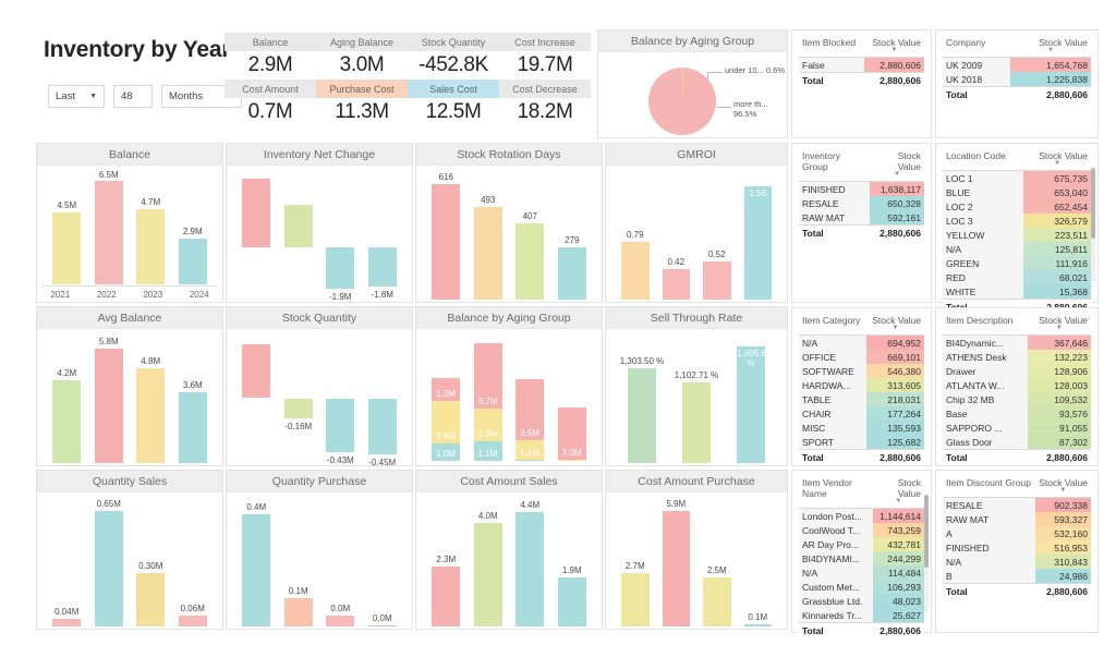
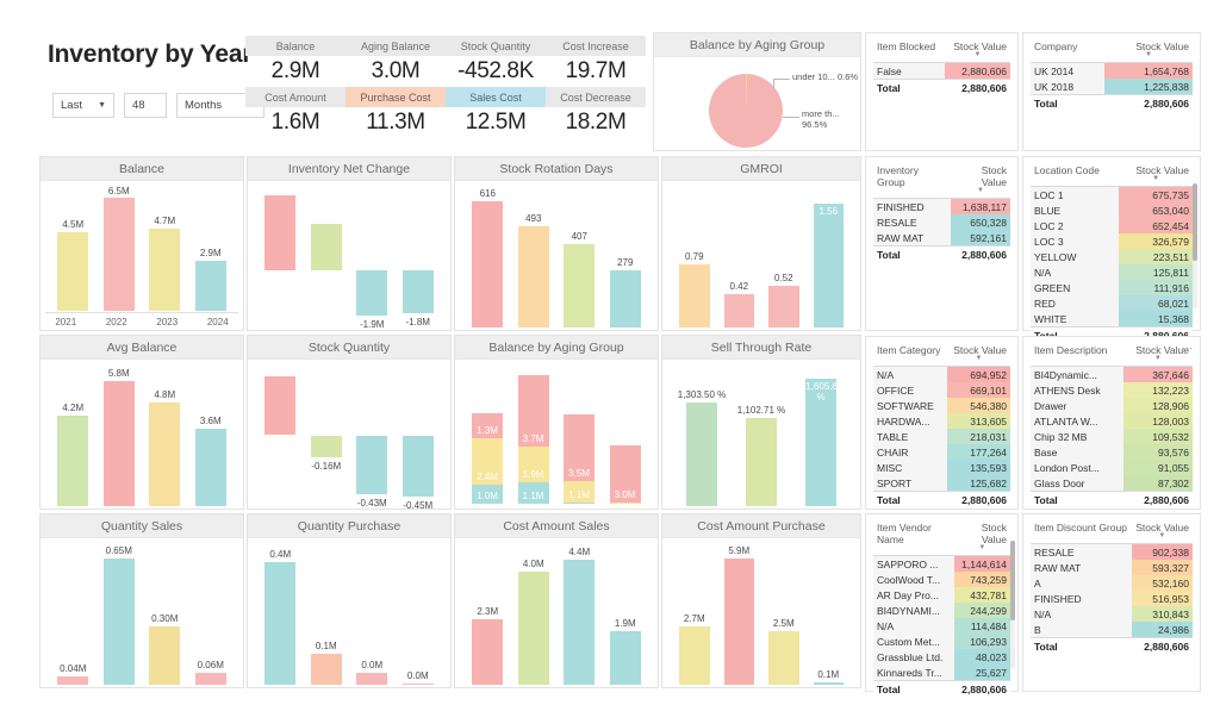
  Inventory by Yea
  Last
  48
  Months
  Balance
  Aging Balance
  Stock Quantity
  Cost Increase
  2.9M
  3.0M
  -452.8K
  19.7M
  Cost Amount
  Purchase Cost
  Sales Cost
  Cost Decrease
- 0.7M
+ 1.6M
  11.3M
  12.5M
  18.2M
  Balance
  4.5M
  6.5M
  4.7M
  2.9M
  2021
  2022
  2023
  2024
  Inventory Net Change
  -1.9M
  -1.8M
  Stock Rotation Days
  616
  493
  407
  279
  GMROI
  0.79
  0.42
  0.52
  1.56
  Avg Balance
  4.2M
  5.8M
  4.8M
  3.6M
  Stock Quantity
  -0.16M
  -0.43M
  -0.45M
  Balance by Aging Group
  1.3M
  2.4M
  1.0M
  3.7M
  1.9M
  1.1M
  3.5M
  1.1M
  3.0M
  Sell Through Rate
  1,303.50 %
  1,102.71 %
  1,605.62 %
  Quantity Sales
  0.04M
  0.65M
  0.30M
  0.06M
  Quantity Purchase
  0.4M
  0.1M
  0.0M
  0.0M
  Cost Amount Sales
  2.3M
  4.0M
  4.4M
  1.9M
  Cost Amount Purchase
  2.7M
  5.9M
  2.5M
  0.1M
  Balance by Aging Group
  under 10... 0.6%
  more th...
  96.5%
  Item Blocked	Stock Value
  False	2,880,606
  Total	2,880,606
  Company	Stock Value
- UK 2009	1,654,768
+ UK 2014	1,654,768
  UK 2018	1,225,838
  Total	2,880,606
  Inventory Group	Stock Value
  FINISHED	1,638,117
  RESALE	650,328
  RAW MAT	592,161
  Total	2,880,606
  Location Code	Stock Value
  LOC 1	675,735
  BLUE	653,040
  LOC 2	652,454
  LOC 3	326,579
  YELLOW	223,511
  N/A	125,811
  GREEN	111,916
  RED	68,021
  WHITE	15,368
  Item Category	Stock Value
  N/A	694,952
  OFFICE	669,101
  SOFTWARE	546,380
  HARDWA...	313,605
  TABLE	218,031
  CHAIR	177,264
  MISC	135,593
  SPORT	125,682
  Total	2,880,606
  ⋯
  Item Description	Stock Value
  BI4Dynamic...	367,646
  ATHENS Desk	132,223
  Drawer	128,906
  ATLANTA W...	128,003
  Chip 32 MB	109,532
  Base	93,576
- SAPPORO ...	91,055
+ London Post...	91,055
  Glass Door	87,302
  Total	2,880,606
  Item Vendor Name	Stock Value
- London Post...	1,144,614
+ SAPPORO ...	1,144,614
  CoolWood T...	743,259
  AR Day Pro...	432,781
  BI4DYNAMI...	244,299
  N/A	114,484
  Custom Met...	106,293
  Grassblue Ltd.	48,023
  Kinnareds Tr...	25,627
  Total	2,880,606
  Item Discount Group	Stock Value
  RESALE	902,338
  RAW MAT	593,327
  A	532,160
  FINISHED	516,953
  N/A	310,843
  B	24,986
  Total	2,880,606
